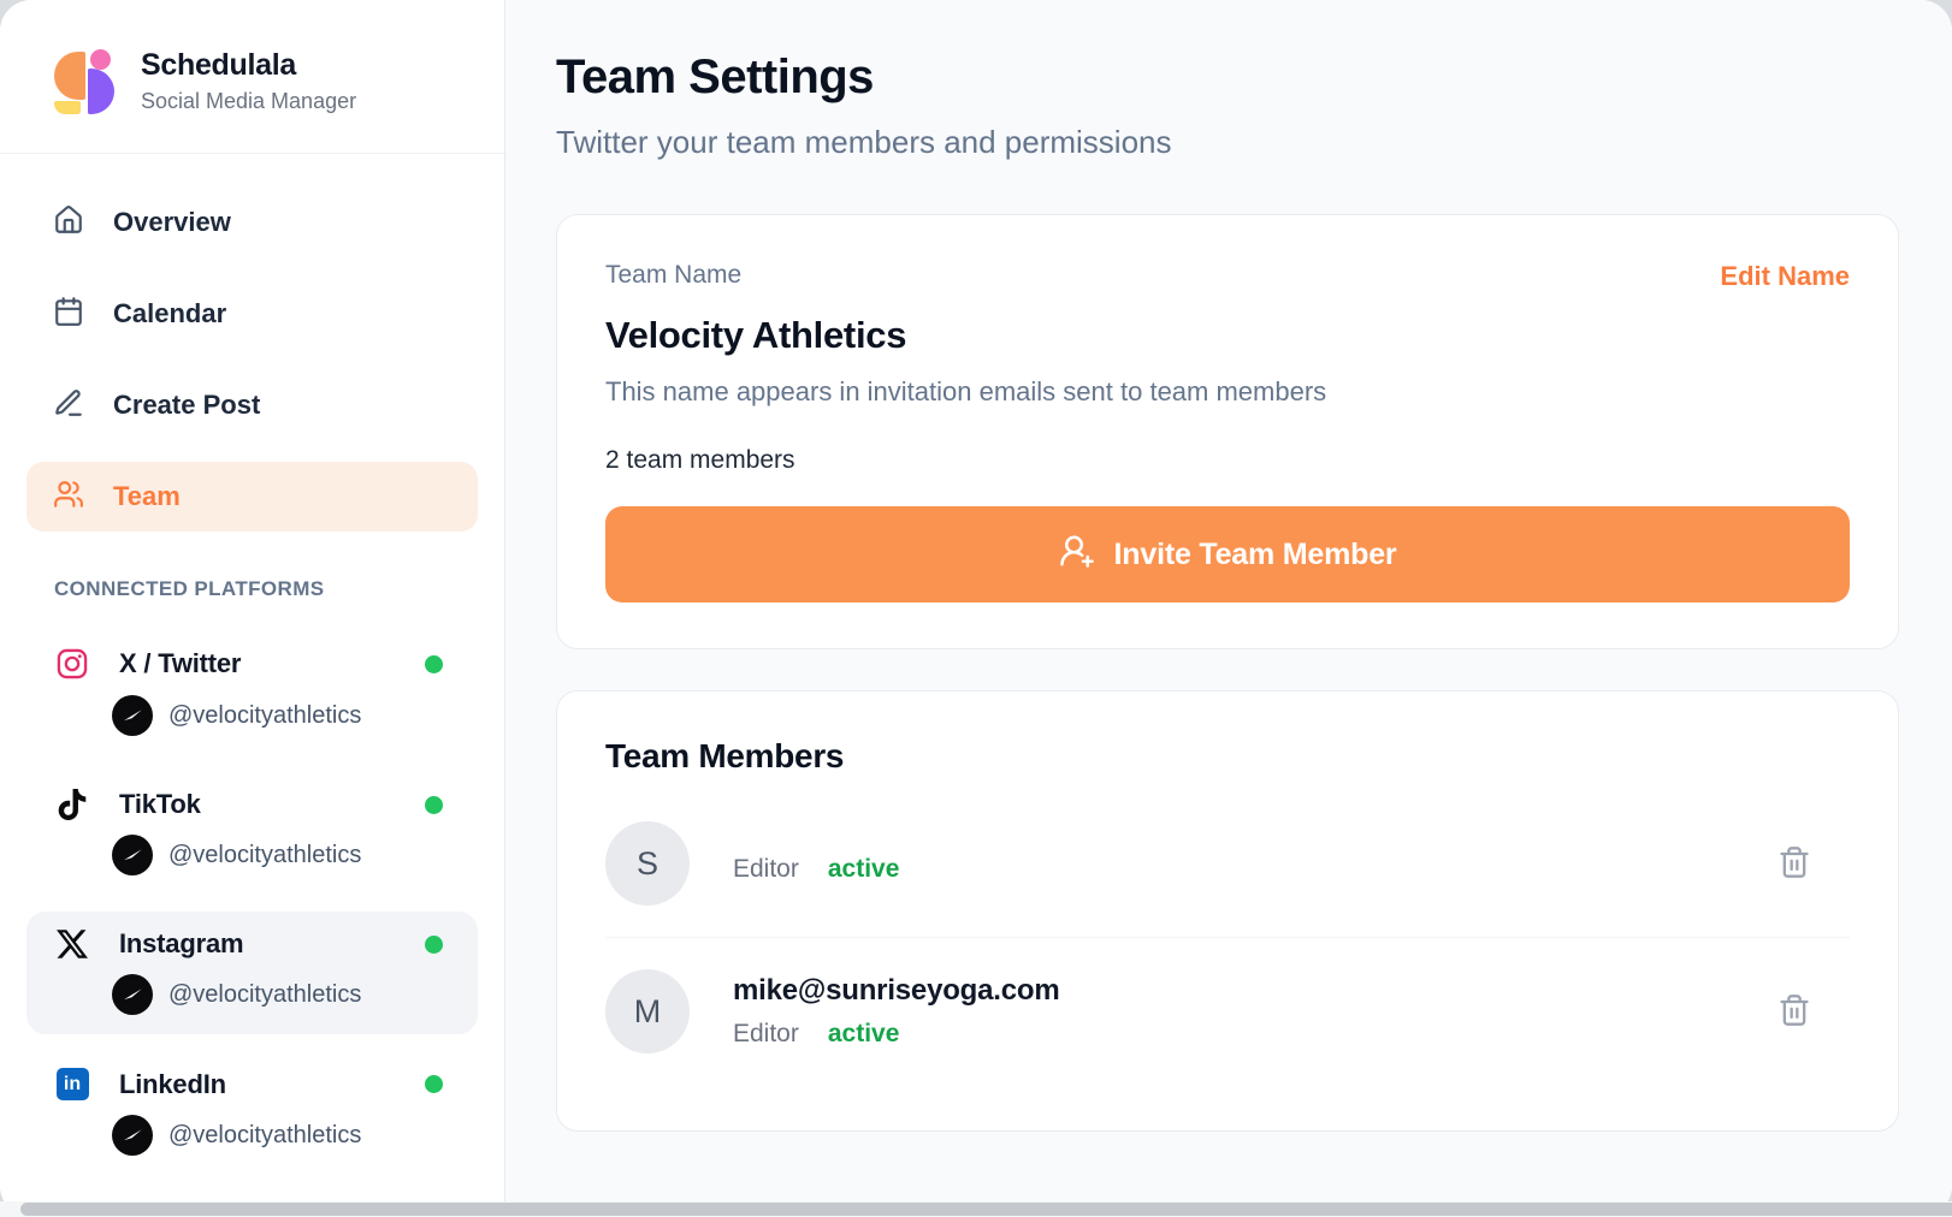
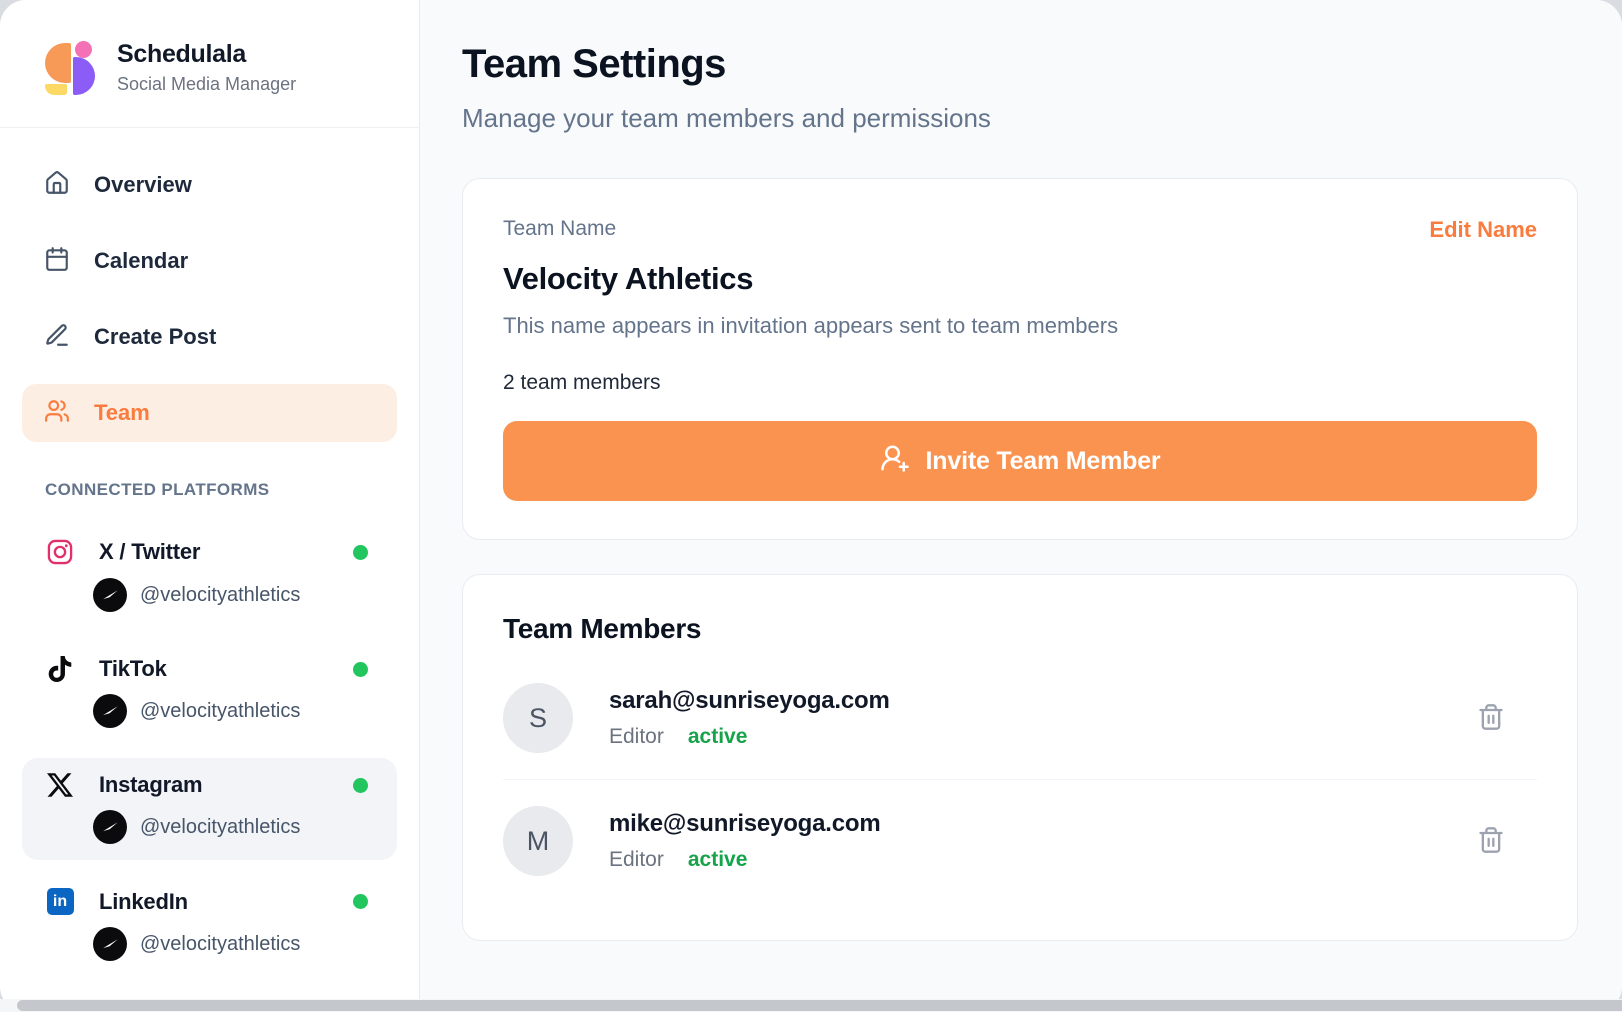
  Schedulala
  Social Media Manager
  Overview
  Calendar
  Create Post
  Team
  CONNECTED PLATFORMS
  X / Twitter
  @velocityathletics
  TikTok
  @velocityathletics
  Instagram
  @velocityathletics
  in
  LinkedIn
  @velocityathletics
  Team Settings
- Twitter your team members and permissions
+ Manage your team members and permissions
  Team Name
  Edit Name
  Velocity Athletics
- This name appears in invitation emails sent to team members
+ This name appears in invitation appears sent to team members
  2 team members
  Invite Team Member
  Team Members
  S
+ sarah@sunriseyoga.com
  Editor
  active
  M
  mike@sunriseyoga.com
  Editor
  active
